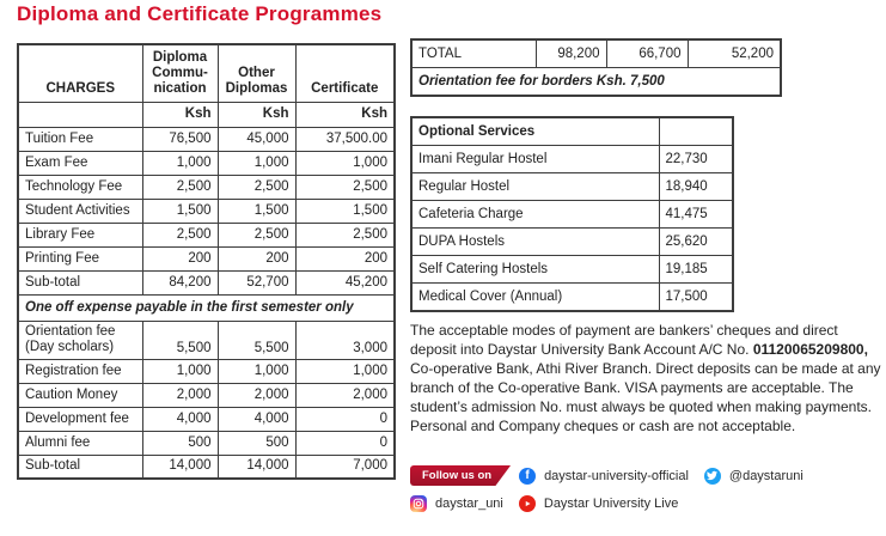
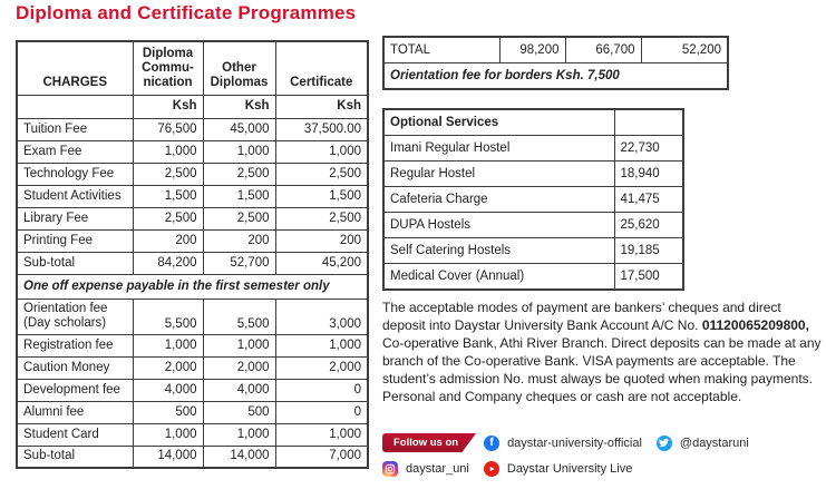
  Diploma and Certificate Programmes
  CHARGES	Diploma Commu- nication	Other Diplomas	Certificate
  	Ksh	Ksh	Ksh
  Tuition Fee	76,500	45,000	37,500.00
  Exam Fee	1,000	1,000	1,000
  Technology Fee	2,500	2,500	2,500
  Student Activities	1,500	1,500	1,500
  Library Fee	2,500	2,500	2,500
  Printing Fee	200	200	200
  Sub-total	84,200	52,700	45,200
  One off expense payable in the first semester only
  Orientation fee (Day scholars)	5,500	5,500	3,000
  Registration fee	1,000	1,000	1,000
  Caution Money	2,000	2,000	2,000
  Development fee	4,000	4,000	0
  Alumni fee	500	500	0
+ Student Card	1,000	1,000	1,000
  Sub-total	14,000	14,000	7,000
  TOTAL	98,200	66,700	52,200
  Orientation fee for borders Ksh. 7,500
  Optional Services
  Imani Regular Hostel	22,730
  Regular Hostel	18,940
  Cafeteria Charge	41,475
  DUPA Hostels	25,620
  Self Catering Hostels	19,185
  Medical Cover (Annual)	17,500
  The acceptable modes of payment are bankers’ cheques and direct deposit into Daystar University Bank Account A/C No. 01120065209800, Co-operative Bank, Athi River Branch. Direct deposits can be made at any branch of the Co-operative Bank. VISA payments are acceptable. The student’s admission No. must always be quoted when making payments. Personal and Company cheques or cash are not acceptable.
  Follow us on
  f
  daystar-university-official
  @daystaruni
  daystar_uni
  Daystar University Live
